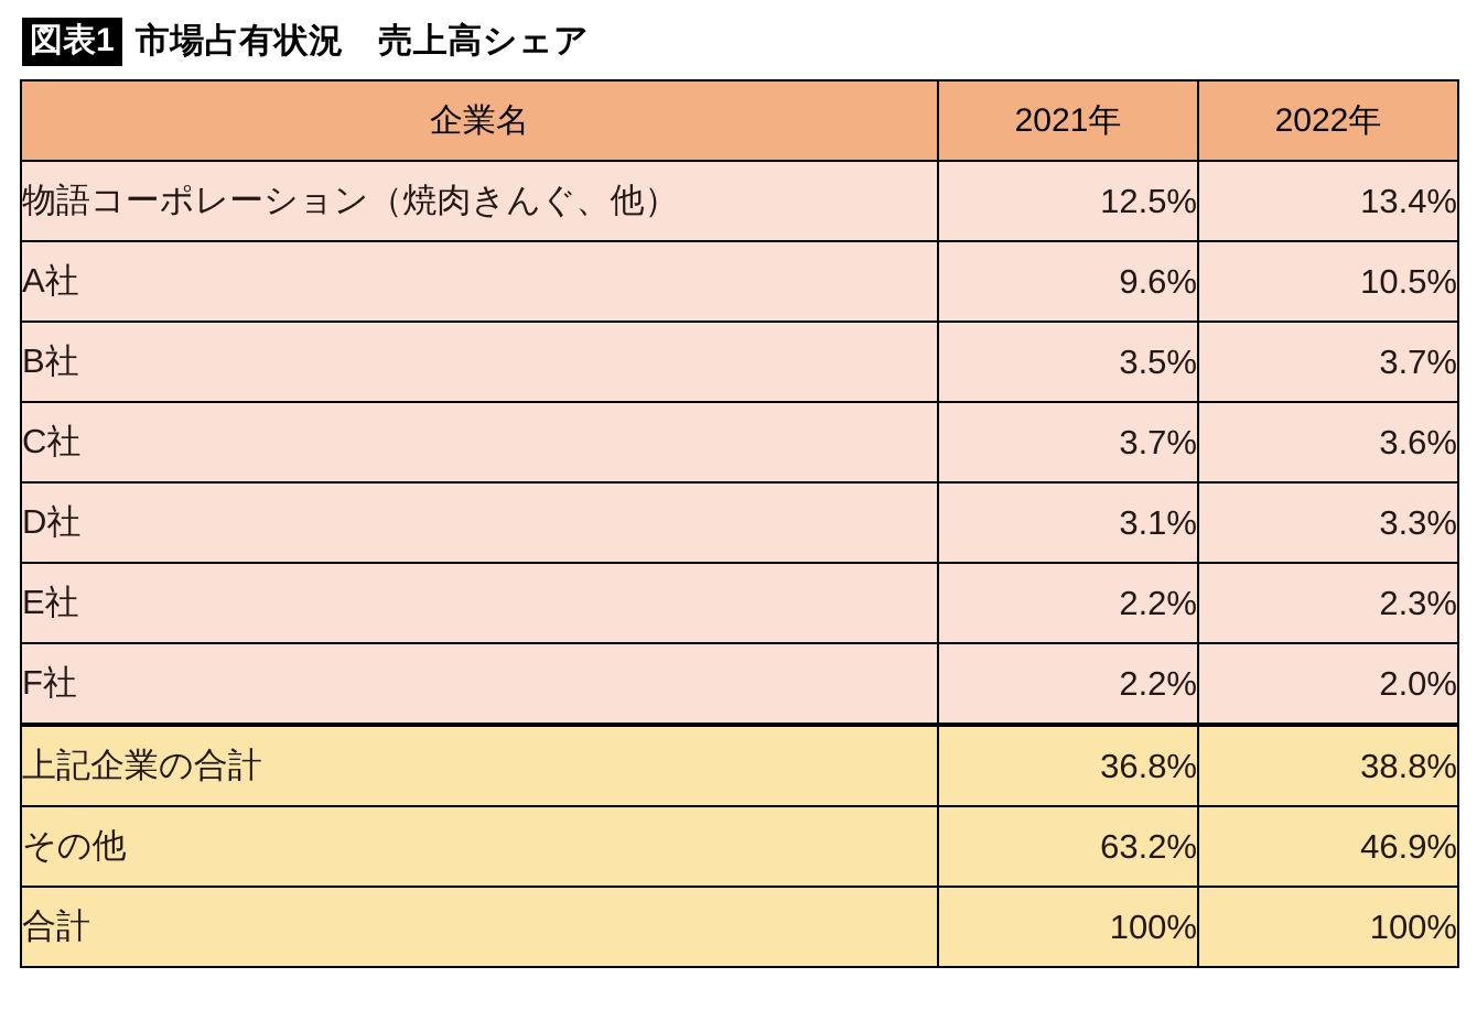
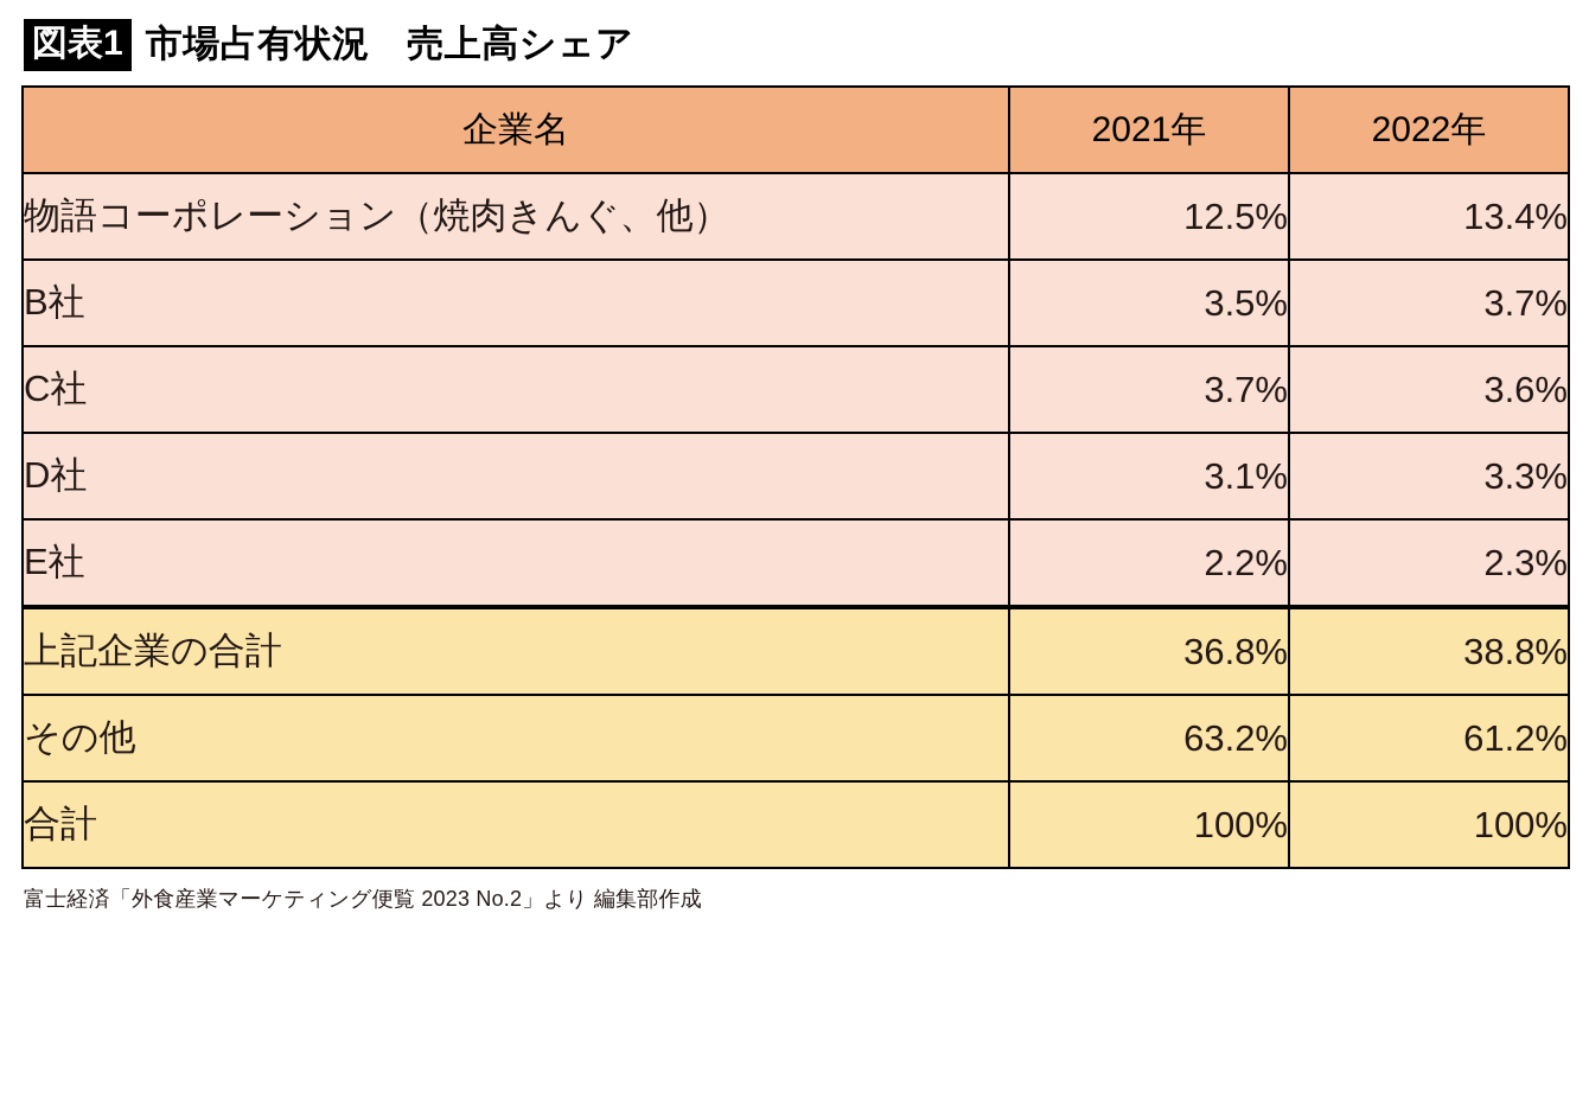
  図表1
  市場占有状況 売上高シェア
  企業名	2021年	2022年
  物語コーポレーション（焼肉きんぐ、他）	12.5%	13.4%
- A社	9.6%	10.5%
  B社	3.5%	3.7%
  C社	3.7%	3.6%
  D社	3.1%	3.3%
  E社	2.2%	2.3%
- F社	2.2%	2.0%
  上記企業の合計	36.8%	38.8%
- その他	63.2%	46.9%
+ その他	63.2%	61.2%
  合計	100%	100%
+ 富士経済「外食産業マーケティング便覧 2023 No.2」より 編集部作成
